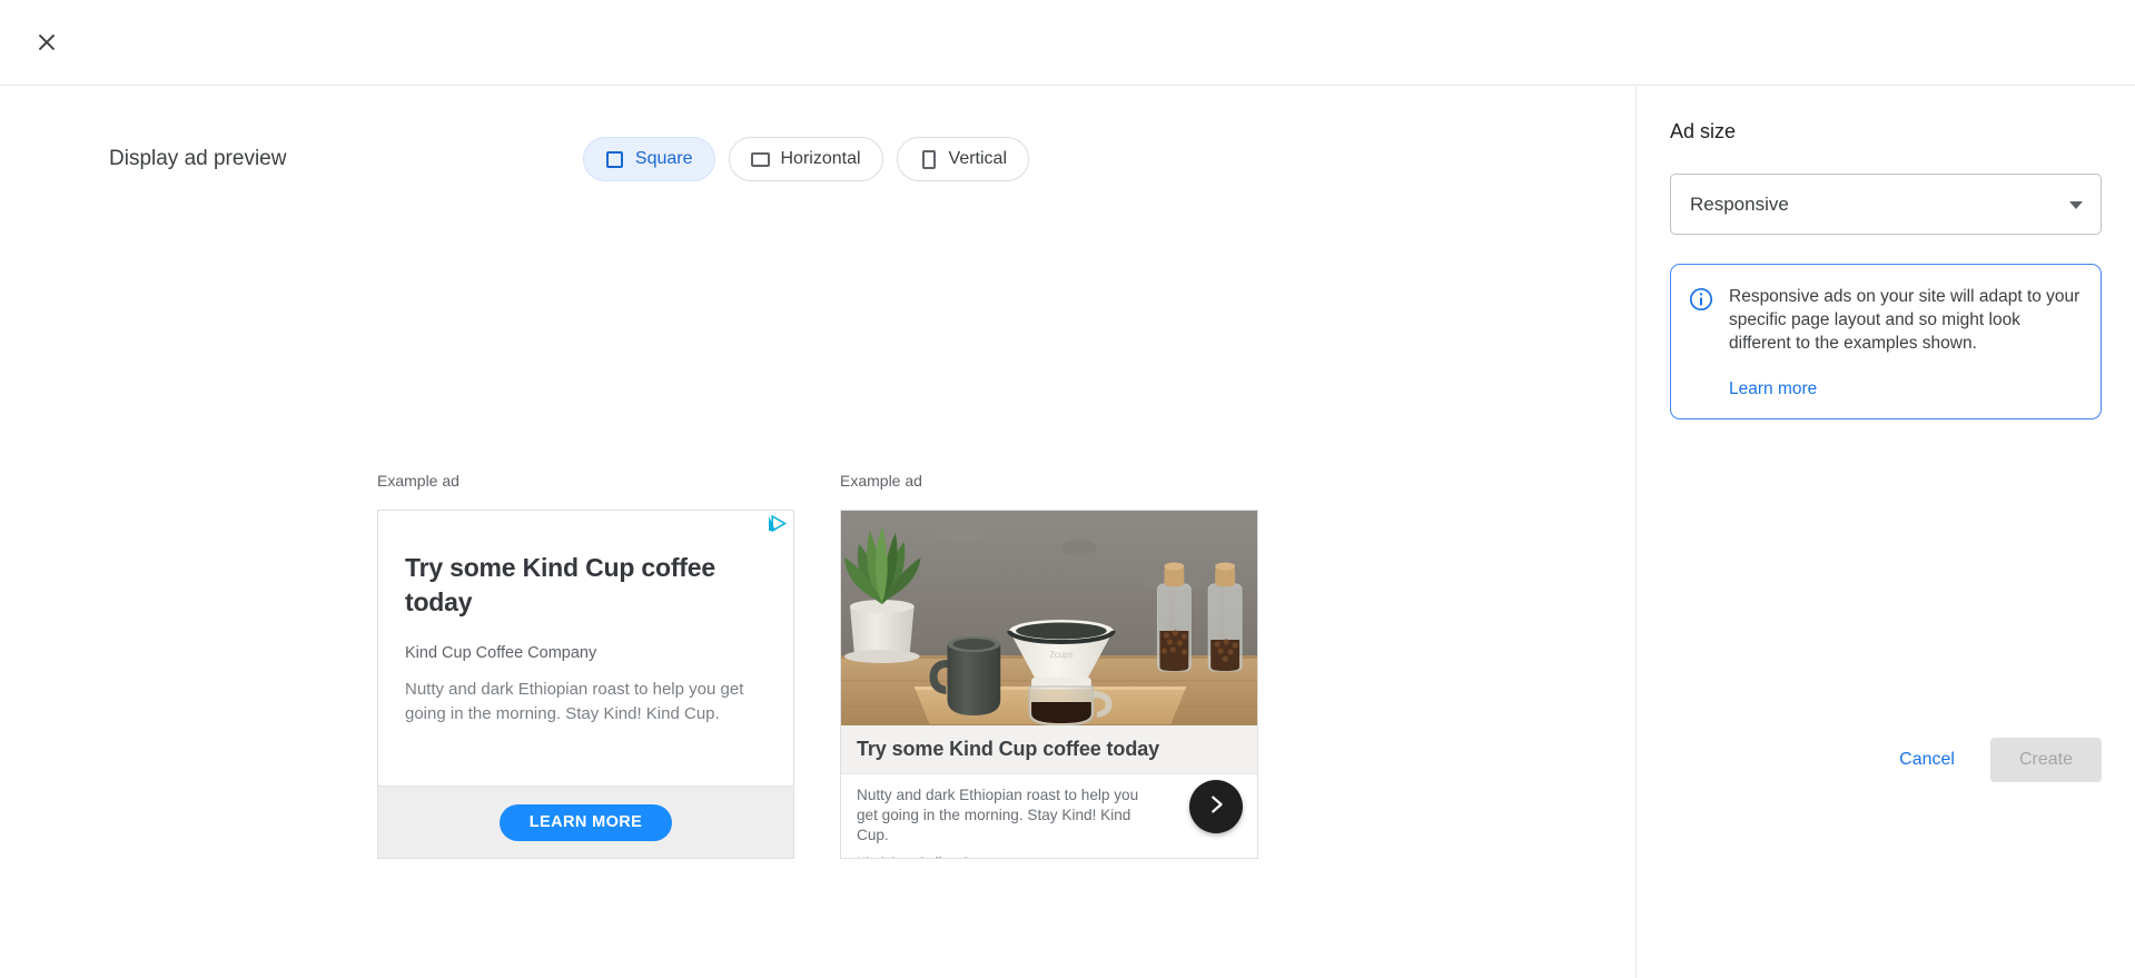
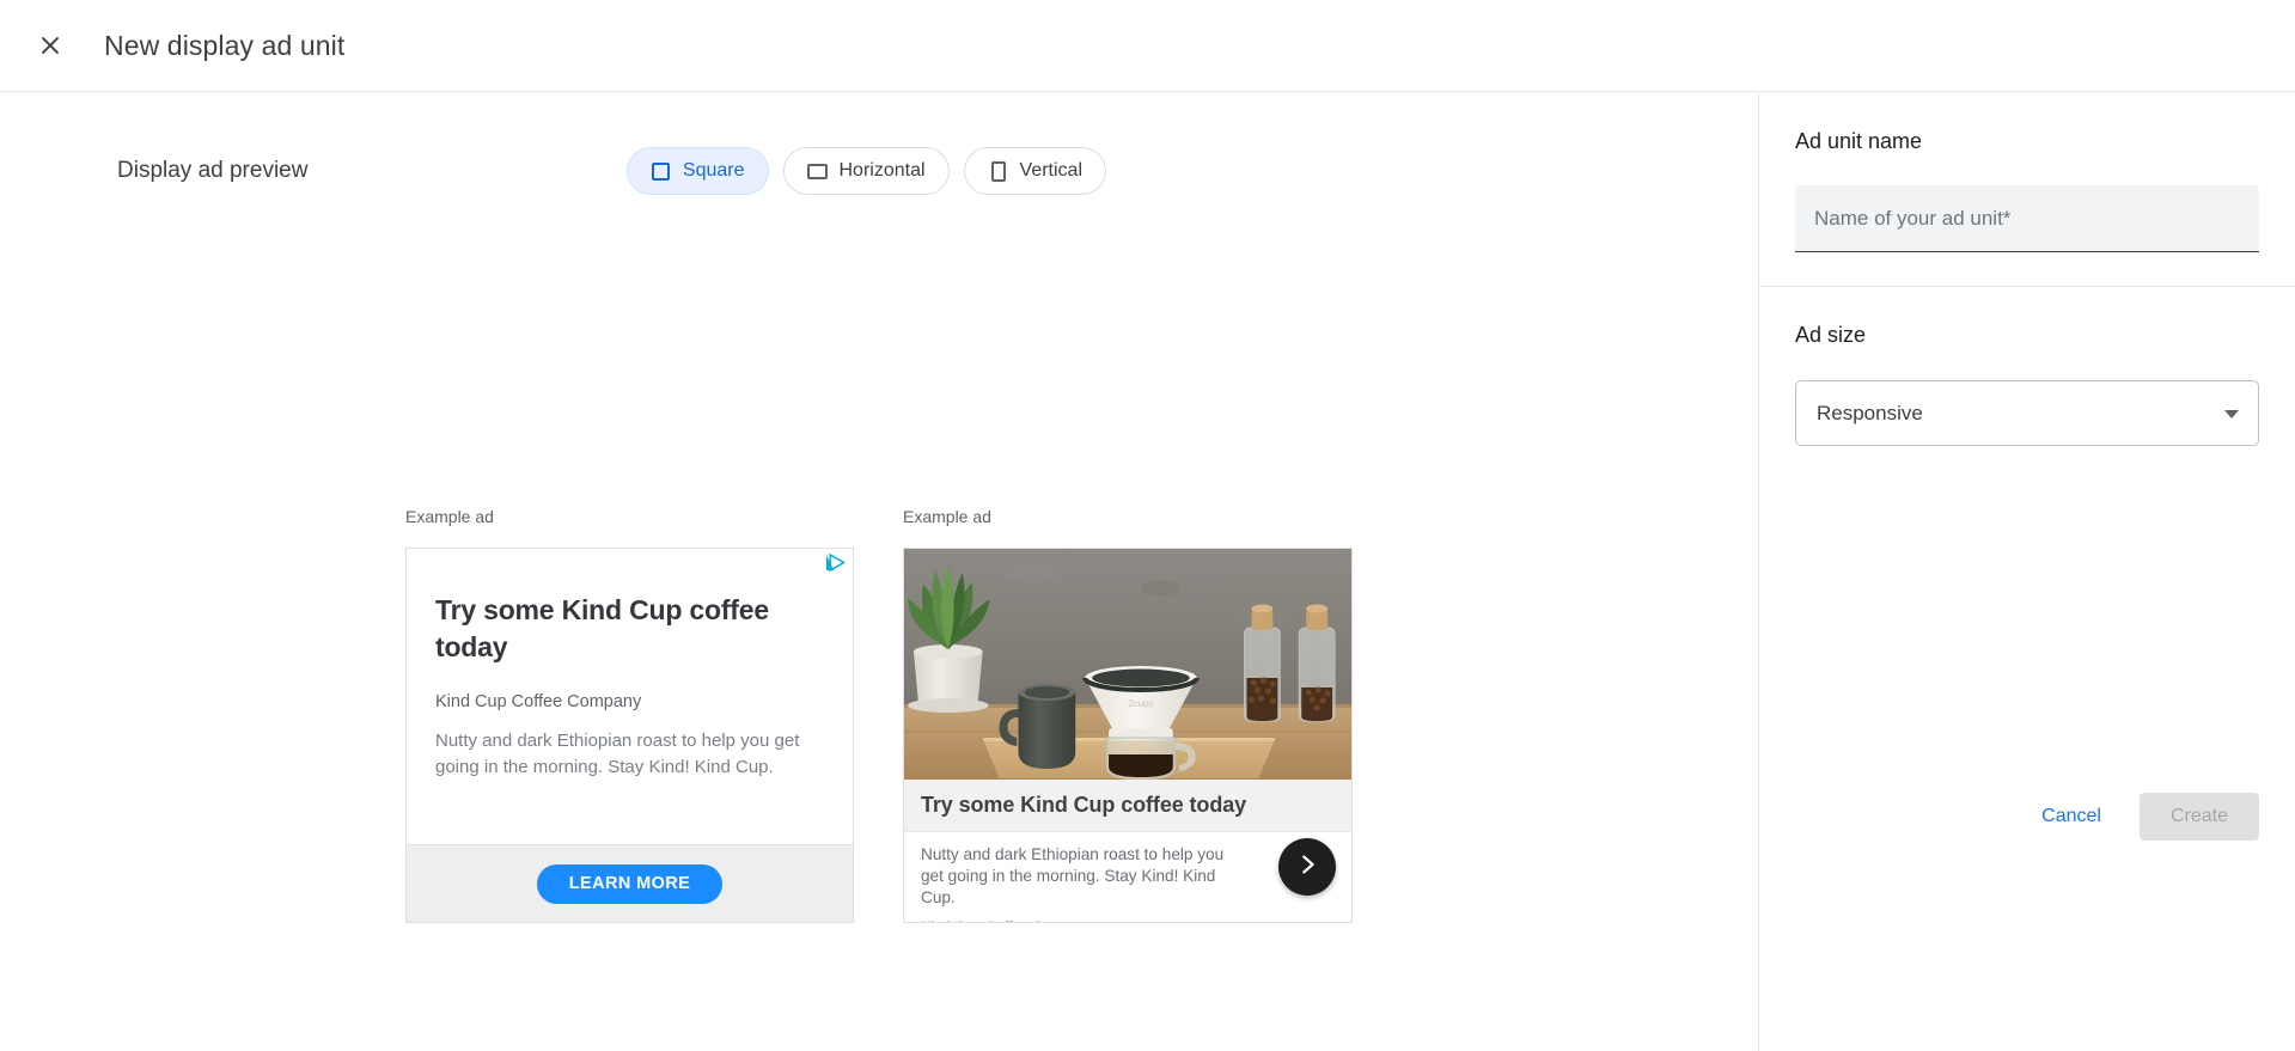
+ New display ad unit
  Display ad preview
  Square
  Horizontal
  Vertical
  Example ad
  Example ad
  Try some Kind Cup coffee today
  Kind Cup Coffee Company
  Nutty and dark Ethiopian roast to help you get going in the morning. Stay Kind! Kind Cup.
  LEARN MORE
  2cups
  Try some Kind Cup coffee today
  Nutty and dark Ethiopian roast to help you get going in the morning. Stay Kind! Kind Cup.
+ Ad unit name
+ Name of your ad unit*
  Ad size
  Responsive
- Responsive ads on your site will adapt to your specific page layout and so might look different to the examples shown.
- Learn more
  Cancel
  Create
